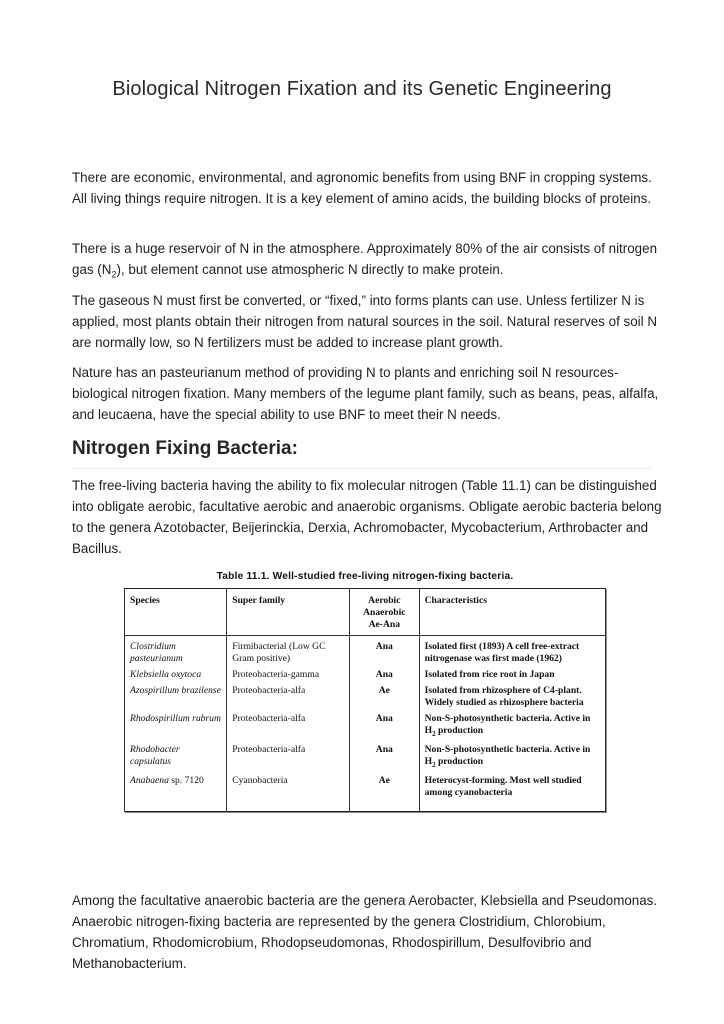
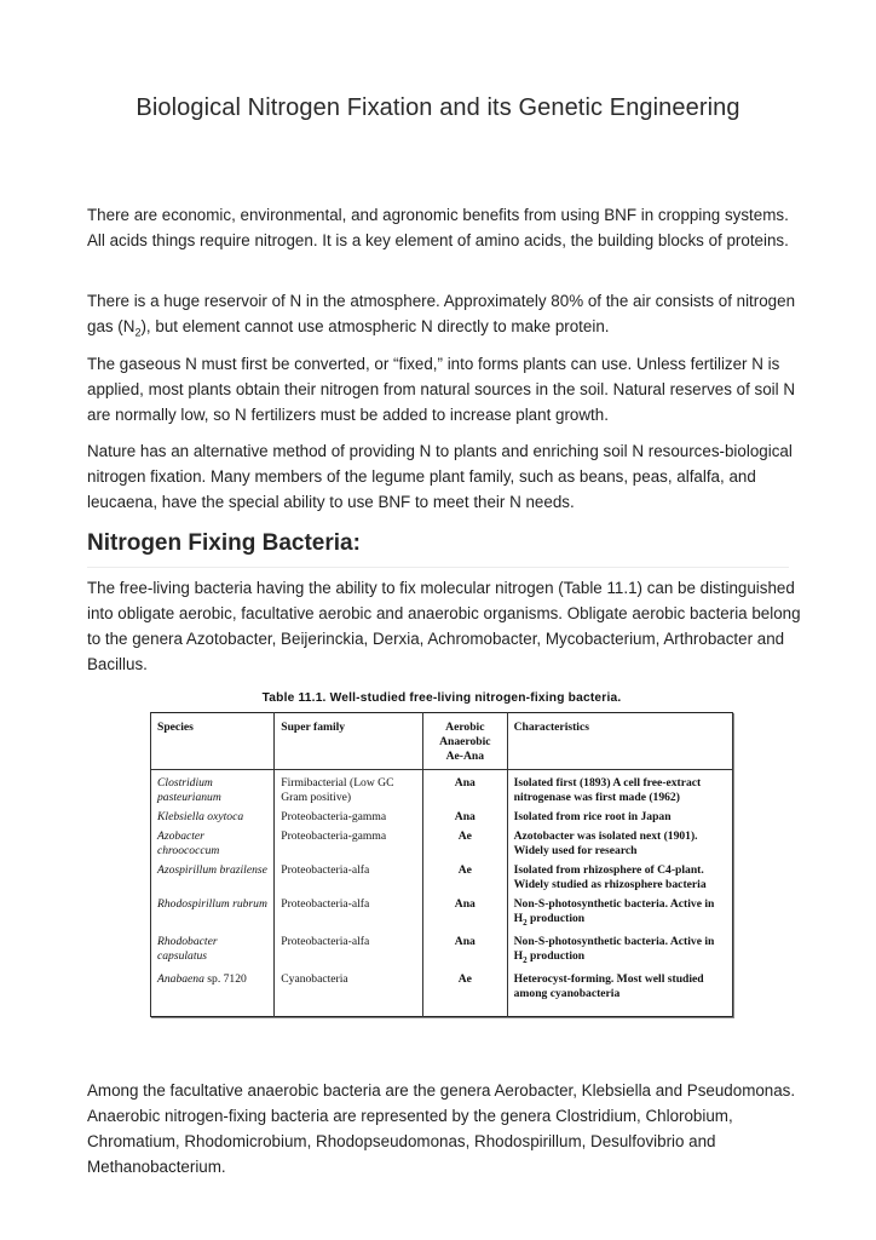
  Biological Nitrogen Fixation and its Genetic Engineering
- There are economic, environmental, and agronomic benefits from using BNF in cropping systems. All living things require nitrogen. It is a key element of amino acids, the building blocks of proteins.
+ There are economic, environmental, and agronomic benefits from using BNF in cropping systems. All acids things require nitrogen. It is a key element of amino acids, the building blocks of proteins.
  There is a huge reservoir of N in the atmosphere. Approximately 80% of the air consists of nitrogen gas (N2), but element cannot use atmospheric N directly to make protein.
  The gaseous N must first be converted, or “fixed,” into forms plants can use. Unless fertilizer N is applied, most plants obtain their nitrogen from natural sources in the soil. Natural reserves of soil N are normally low, so N fertilizers must be added to increase plant growth.
- Nature has an pasteurianum method of providing N to plants and enriching soil N resources-biological nitrogen fixation. Many members of the legume plant family, such as beans, peas, alfalfa, and leucaena, have the special ability to use BNF to meet their N needs.
+ Nature has an alternative method of providing N to plants and enriching soil N resources-biological nitrogen fixation. Many members of the legume plant family, such as beans, peas, alfalfa, and leucaena, have the special ability to use BNF to meet their N needs.
  Nitrogen Fixing Bacteria:
  The free-living bacteria having the ability to fix molecular nitrogen (Table 11.1) can be distinguished into obligate aerobic, facultative aerobic and anaerobic organisms. Obligate aerobic bacteria belong to the genera Azotobacter, Beijerinckia, Derxia, Achromobacter, Mycobacterium, Arthrobacter and Bacillus.
  Table 11.1. Well-studied free-living nitrogen-fixing bacteria.
  Species	Super family	AerobicAnaerobicAe-Ana	Characteristics
  Clostridium pasteurianum	Firmibacterial (Low GC Gram positive)	Ana	Isolated first (1893) A cell free-extract nitrogenase was first made (1962)
  Klebsiella oxytoca	Proteobacteria-gamma	Ana	Isolated from rice root in Japan
+ Azobacter chroococcum	Proteobacteria-gamma	Ae	Azotobacter was isolated next (1901). Widely used for research
  Azospirillum brazilense	Proteobacteria-alfa	Ae	Isolated from rhizosphere of C4-plant. Widely studied as rhizosphere bacteria
  Rhodospirillum rubrum	Proteobacteria-alfa	Ana	Non-S-photosynthetic bacteria. Active in H2 production
  Rhodobacter capsulatus	Proteobacteria-alfa	Ana	Non-S-photosynthetic bacteria. Active in H2 production
  Anabaena sp. 7120	Cyanobacteria	Ae	Heterocyst-forming. Most well studied among cyanobacteria
  Among the facultative anaerobic bacteria are the genera Aerobacter, Klebsiella and Pseudomonas. Anaerobic nitrogen-fixing bacteria are represented by the genera Clostridium, Chlorobium, Chromatium, Rhodomicrobium, Rhodopseudomonas, Rhodospirillum, Desulfovibrio and Methanobacterium.
